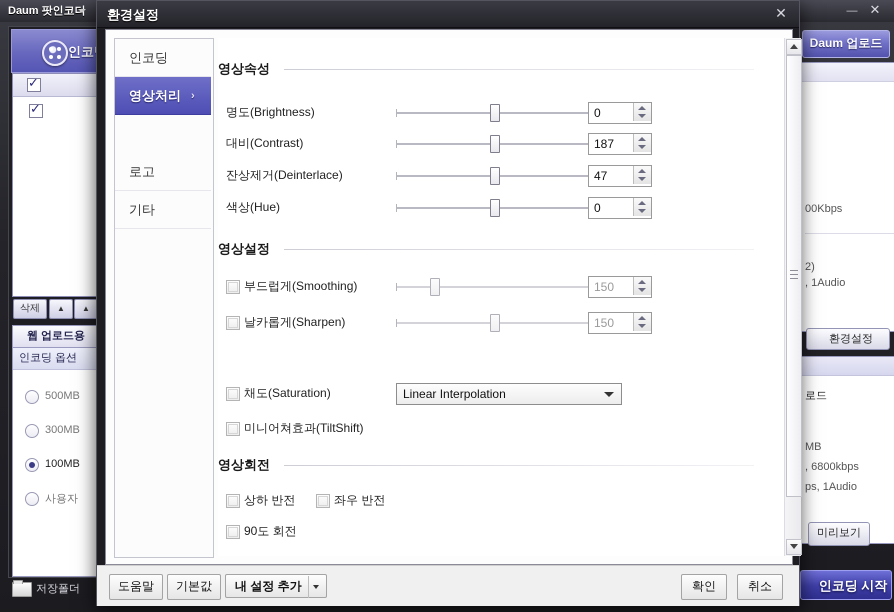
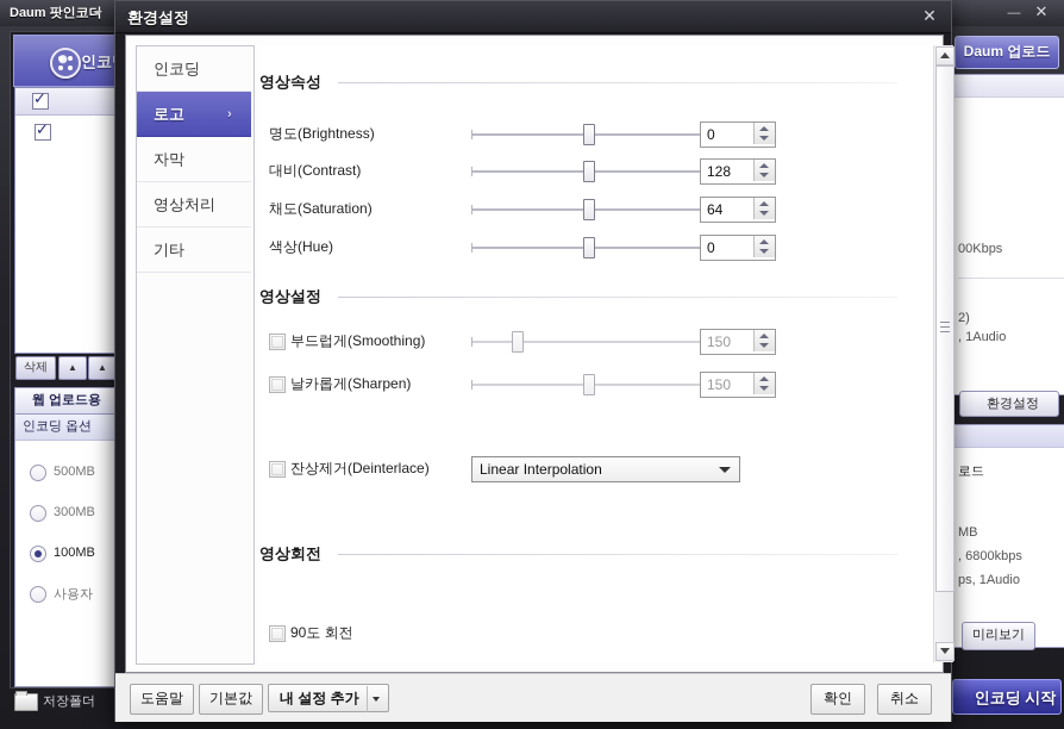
  Daum 팟인코더
  —
  ✕
  삭제
  ▲
  ▲
  웹 업로드용
  인코딩 옵션
  500MB
  300MB
  100MB
  사용자
  저장폴더
  Daum 업로드
  00Kbps
  2)
  , 1Audio
  환경설정
  로드
  MB
  , 6800kbps
  ps, 1Audio
  미리보기
  인코딩 시작
  환경설정
  ✕
  인코딩
- 영상처리
+ 로고
  ›
+ 자막
- 로고
+ 영상처리
  기타
  영상속성
  명도(Brightness)
  0
  대비(Contrast)
- 187
+ 128
- 잔상제거(Deinterlace)
+ 채도(Saturation)
- 47
+ 64
  색상(Hue)
  0
  영상설정
  부드럽게(Smoothing)
  150
  날카롭게(Sharpen)
  150
- 채도(Saturation)
+ 잔상제거(Deinterlace)
  Linear Interpolation
- 미니어쳐효과(TiltShift)
  영상회전
- 상하 반전
- 좌우 반전
  90도 회전
  도움말
  기본값
  내 설정 추가
  확인
  취소
